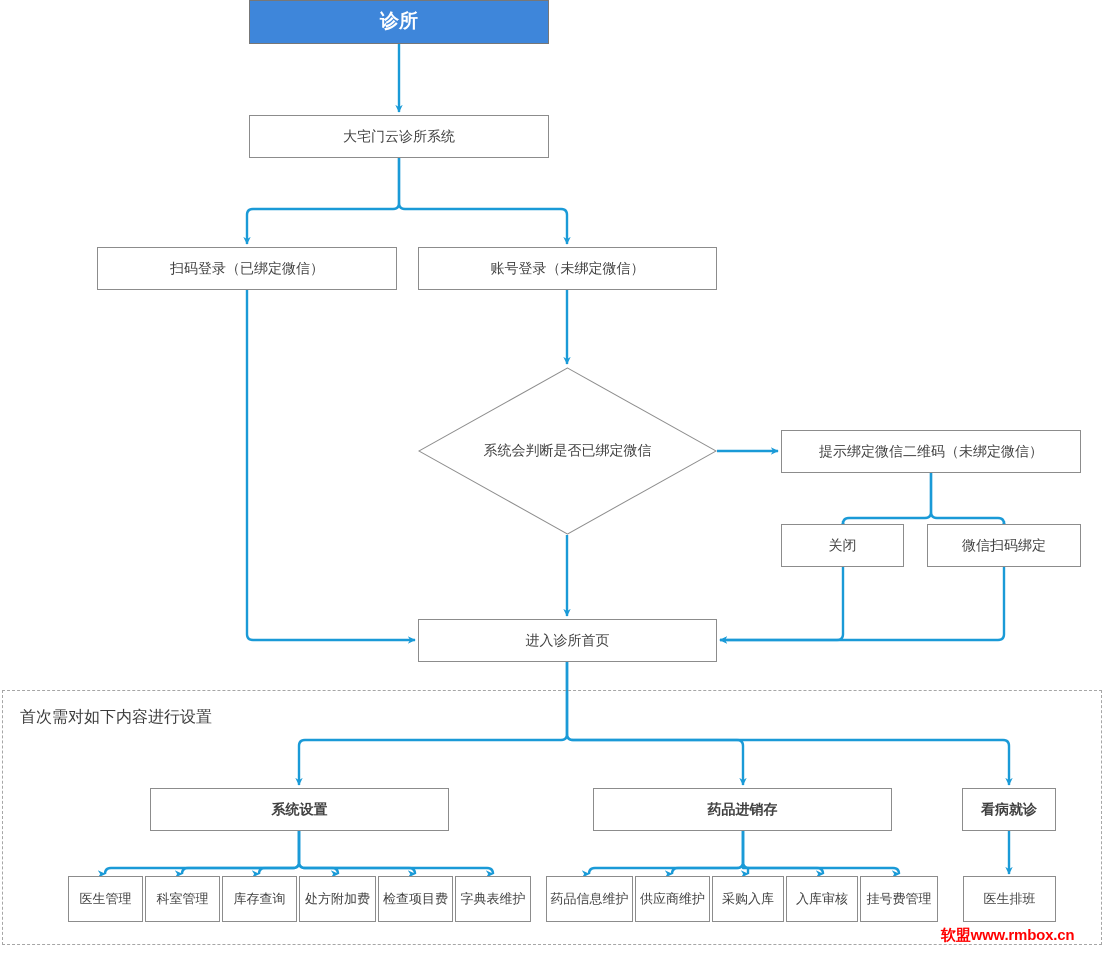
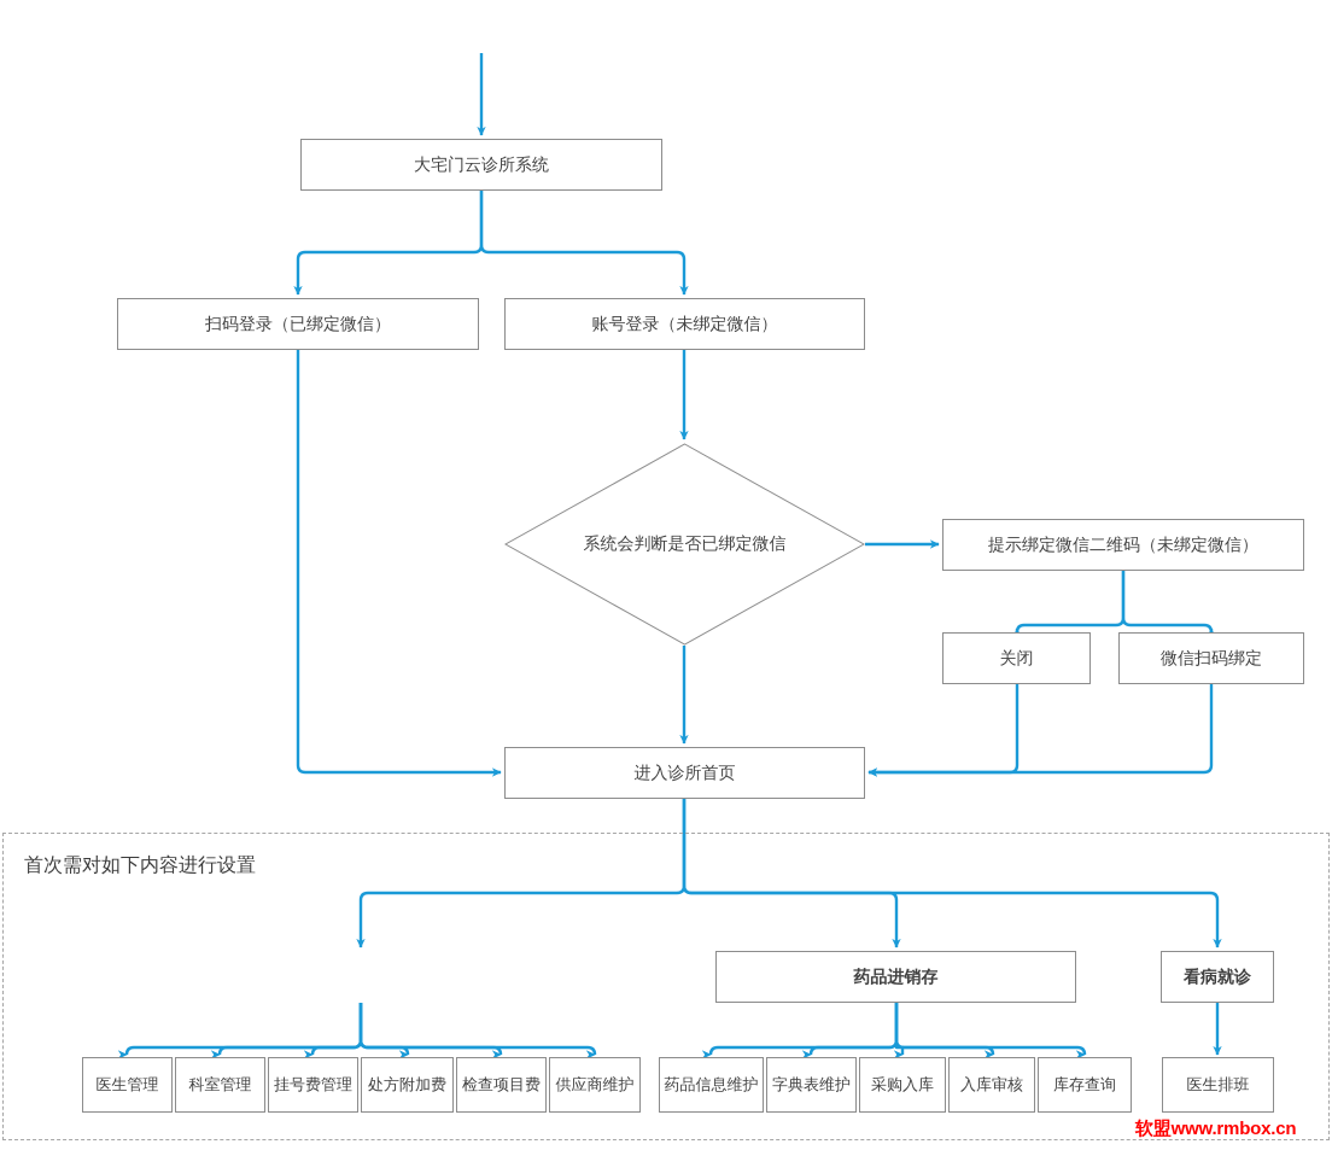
- 诊所
  大宅门云诊所系统
  扫码登录（已绑定微信）
  账号登录（未绑定微信）
  系统会判断是否已绑定微信
  提示绑定微信二维码（未绑定微信）
  关闭
  微信扫码绑定
  进入诊所首页
  首次需对如下内容进行设置
- 系统设置
  医生管理
  科室管理
- 库存查询
+ 挂号费管理
  处方附加费
  检查项目费
- 字典表维护
+ 供应商维护
  药品进销存
  药品信息维护
- 供应商维护
+ 字典表维护
  采购入库
  入库审核
- 挂号费管理
+ 库存查询
  看病就诊
  医生排班
  软盟www.rmbox.cn
